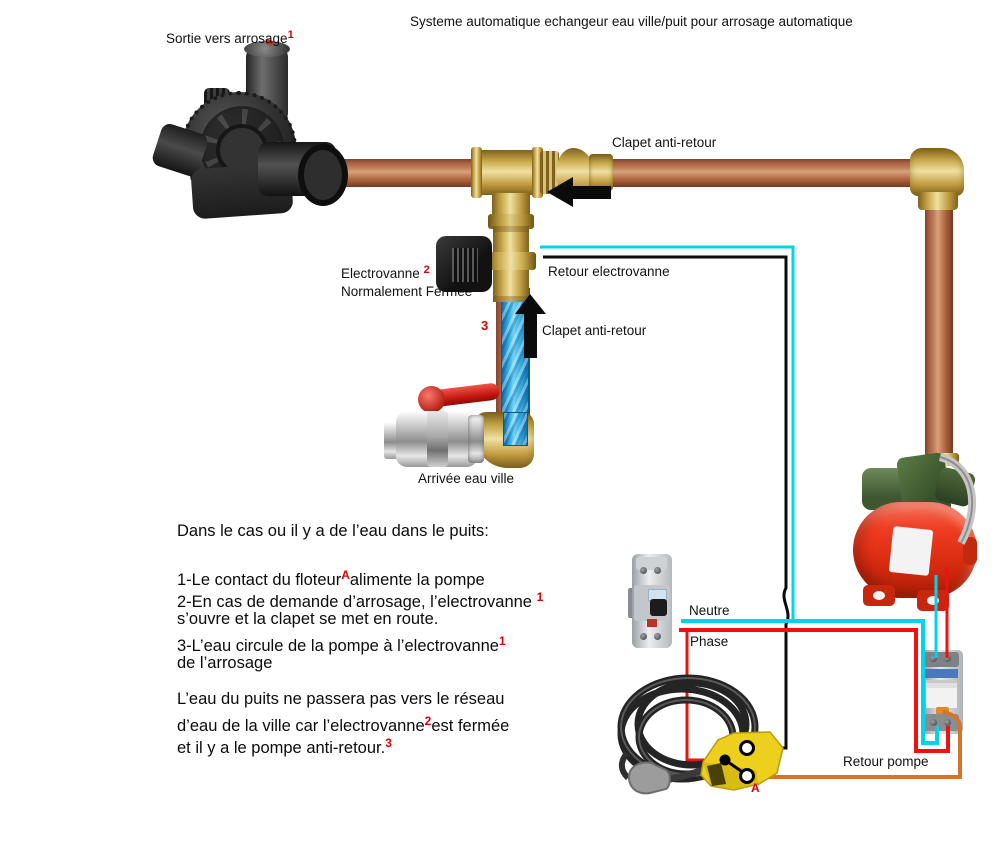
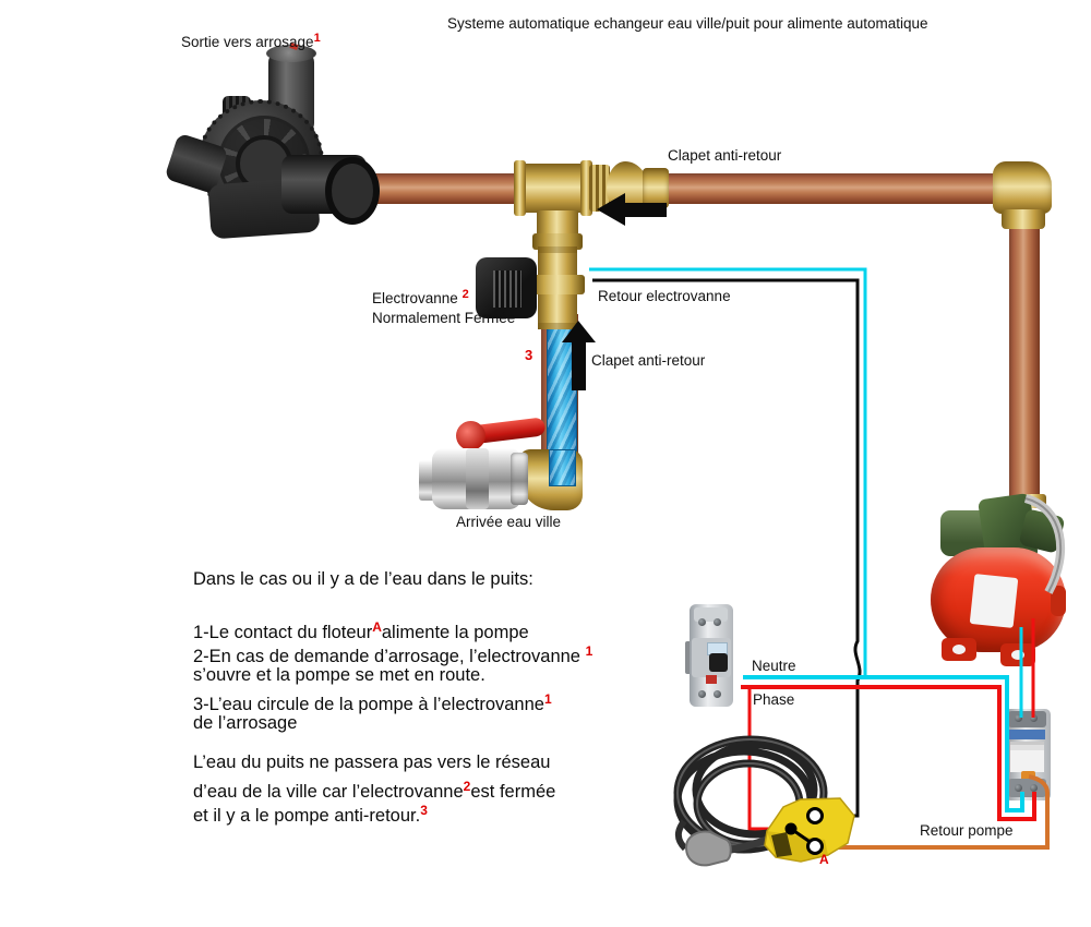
- Systeme automatique echangeur eau ville/puit pour arrosage automatique
+ Systeme automatique echangeur eau ville/puit pour alimente automatique
  Sortie vers arrosage1
  Clapet anti-retour
  Retour electrovanne
  Electrovanne 2
  Normalement Fermée
  3
  Clapet anti-retour
  Arrivée eau ville
  Neutre
  Phase
  Retour pompe
  A
  Dans le cas ou il y a de l’eau dans le puits:
  1-Le contact du floteurAalimente la pompe
  2-En cas de demande d’arrosage, l’electrovanne 1
- s’ouvre et la clapet se met en route.
+ s’ouvre et la pompe se met en route.
  3-L’eau circule de la pompe à l’electrovanne1
  de l’arrosage
  L’eau du puits ne passera pas vers le réseau
  d’eau de la ville car l’electrovanne2est fermée
  et il y a le pompe anti-retour.3
